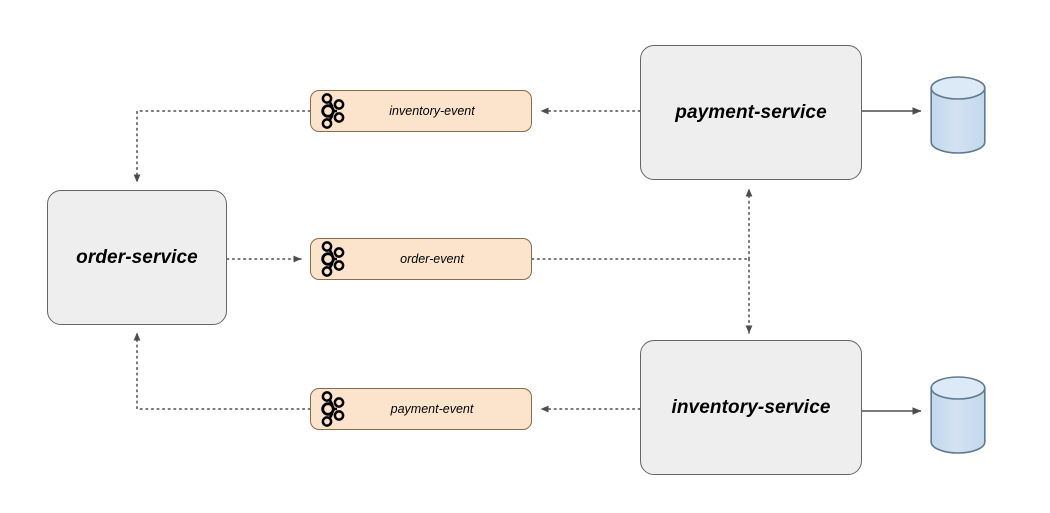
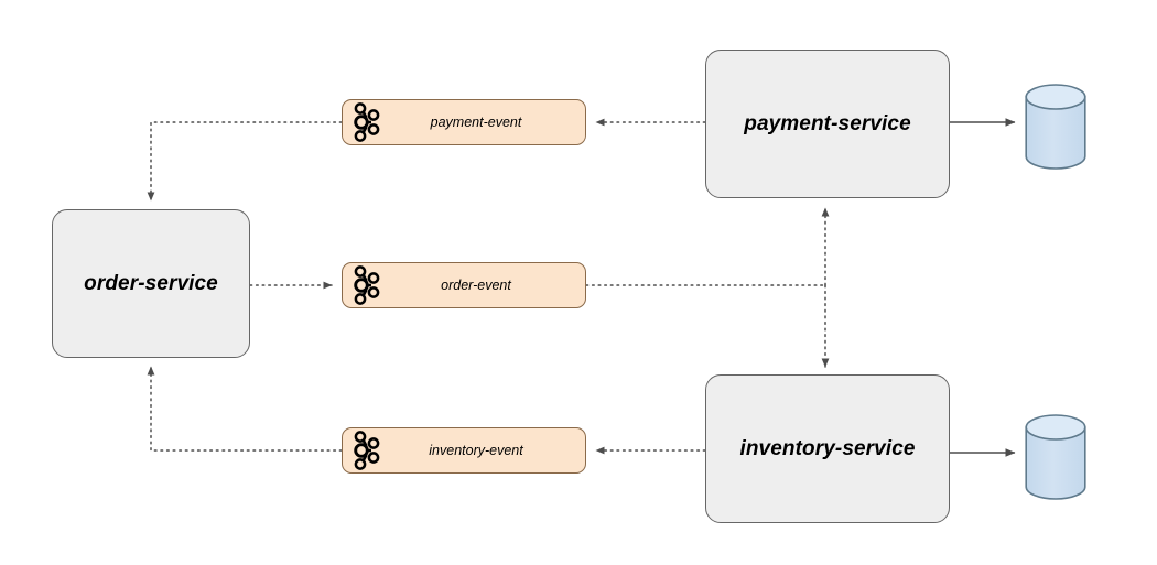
  order-service
  payment-service
  inventory-service
- inventory-event
+ payment-event
  order-event
- payment-event
+ inventory-event
